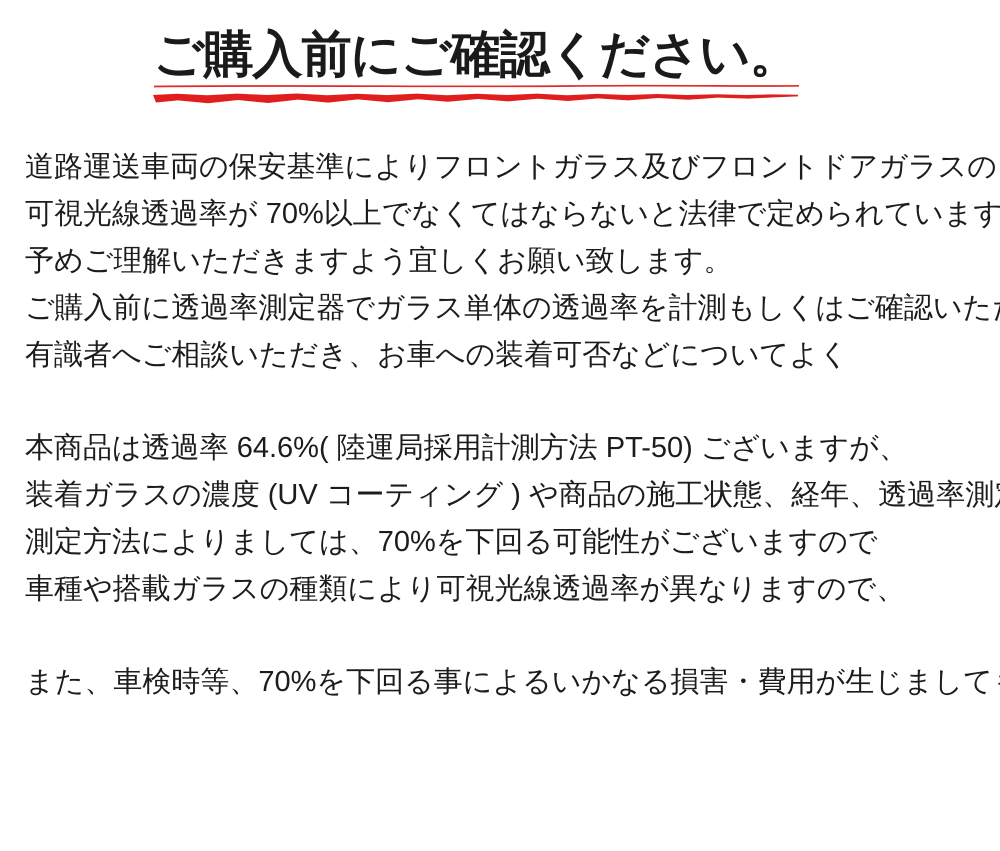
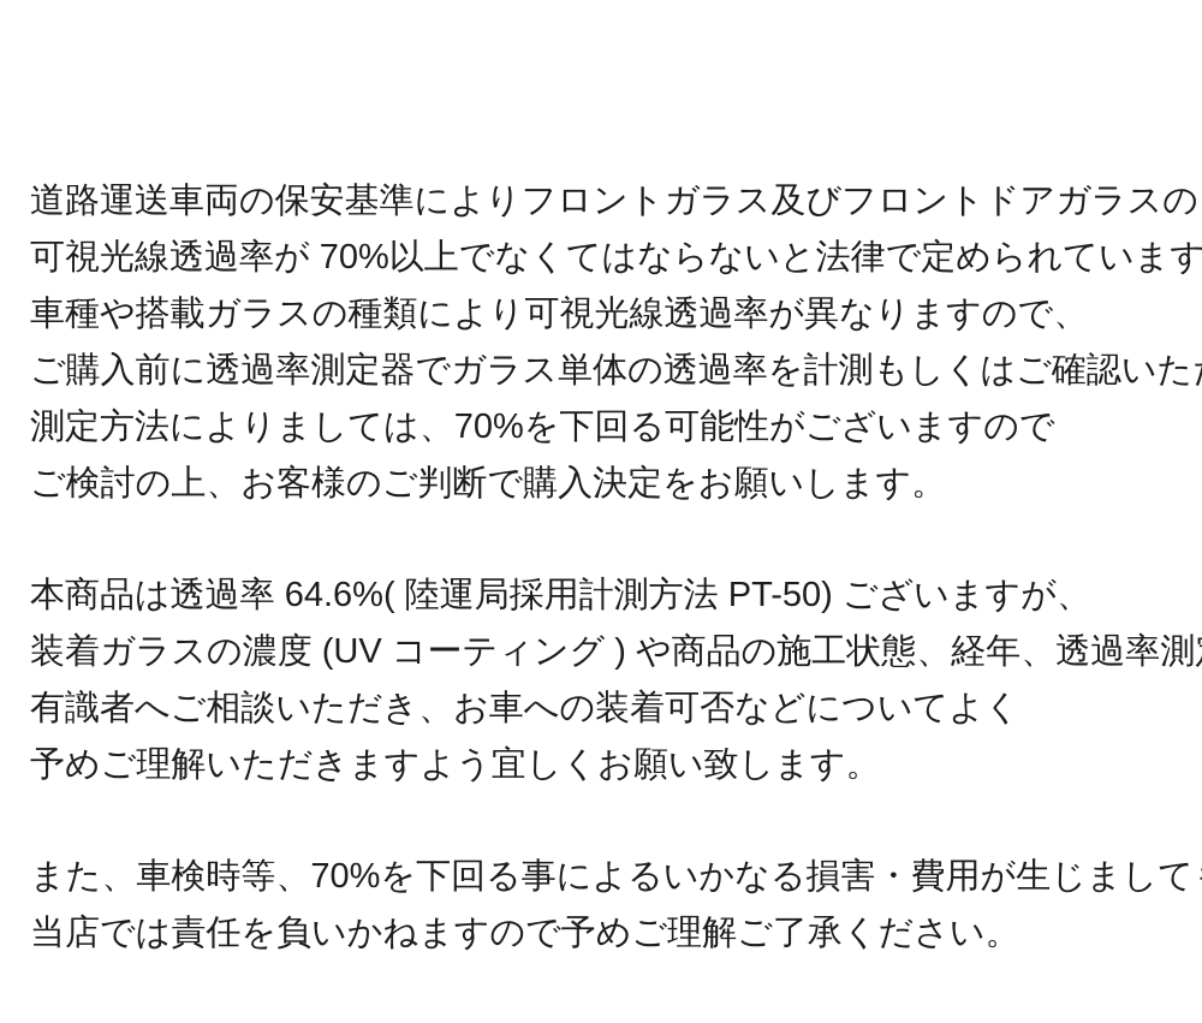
- ご購入前にご確認ください。
  道路運送車両の保安基準によりフロントガラス及びフロントドアガラスの
  可視光線透過率が 70%以上でなくてはならないと法律で定められています
- 予めご理解いただきますよう宜しくお願い致します。
+ 車種や搭載ガラスの種類により可視光線透過率が異なりますので、
  ご購入前に透過率測定器でガラス単体の透過率を計測もしくはご確認いた
- 有識者へご相談いただき、お車への装着可否などについてよく
+ 測定方法によりましては、70%を下回る可能性がございますので
+ ご検討の上、お客様のご判断で購入決定をお願いします。
  本商品は透過率 64.6%( 陸運局採用計測方法 PT-50) ございますが、
  装着ガラスの濃度 (UV コーティング ) や商品の施工状態、経年、透過率測
- 測定方法によりましては、70%を下回る可能性がございますので
+ 有識者へご相談いただき、お車への装着可否などについてよく
- 車種や搭載ガラスの種類により可視光線透過率が異なりますので、
+ 予めご理解いただきますよう宜しくお願い致します。
  また、車検時等、70%を下回る事によるいかなる損害・費用が生じまして
+ 当店では責任を負いかねますので予めご理解ご了承ください。
